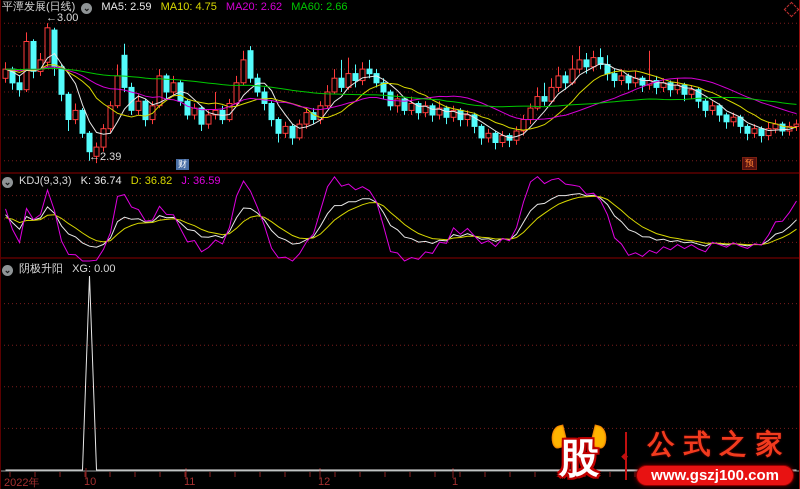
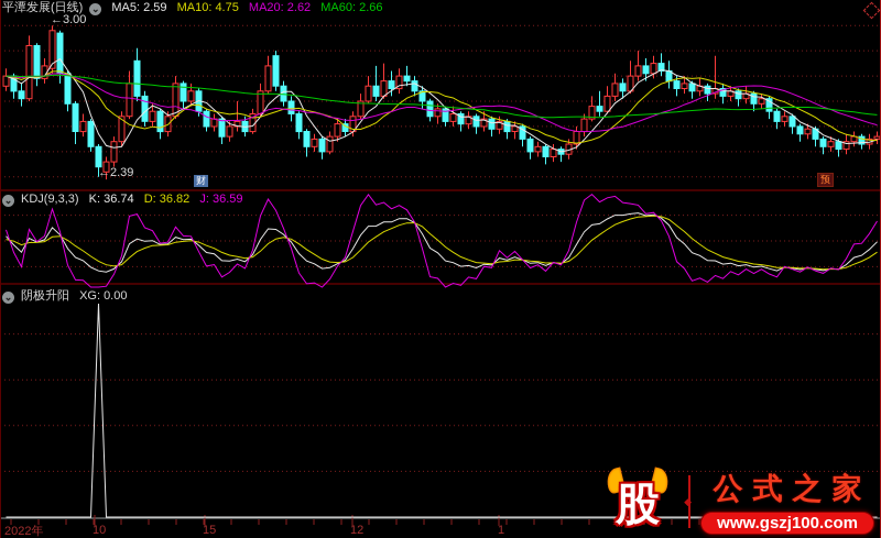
  平潭发展(日线) ⌄ MA5: 2.59 MA10: 4.75 MA20: 2.62 MA60: 2.66
  ←3.00
  ←2.39
  财
  预
  ⌄ KDJ(9,3,3) K: 36.74 D: 36.82 J: 36.59
  ⌄ 阴极升阳 XG: 0.00
  2022年
  10
- 11
+ 15
  12
  1
  股
  ◆
  公式之家
  www.gszj100.com
